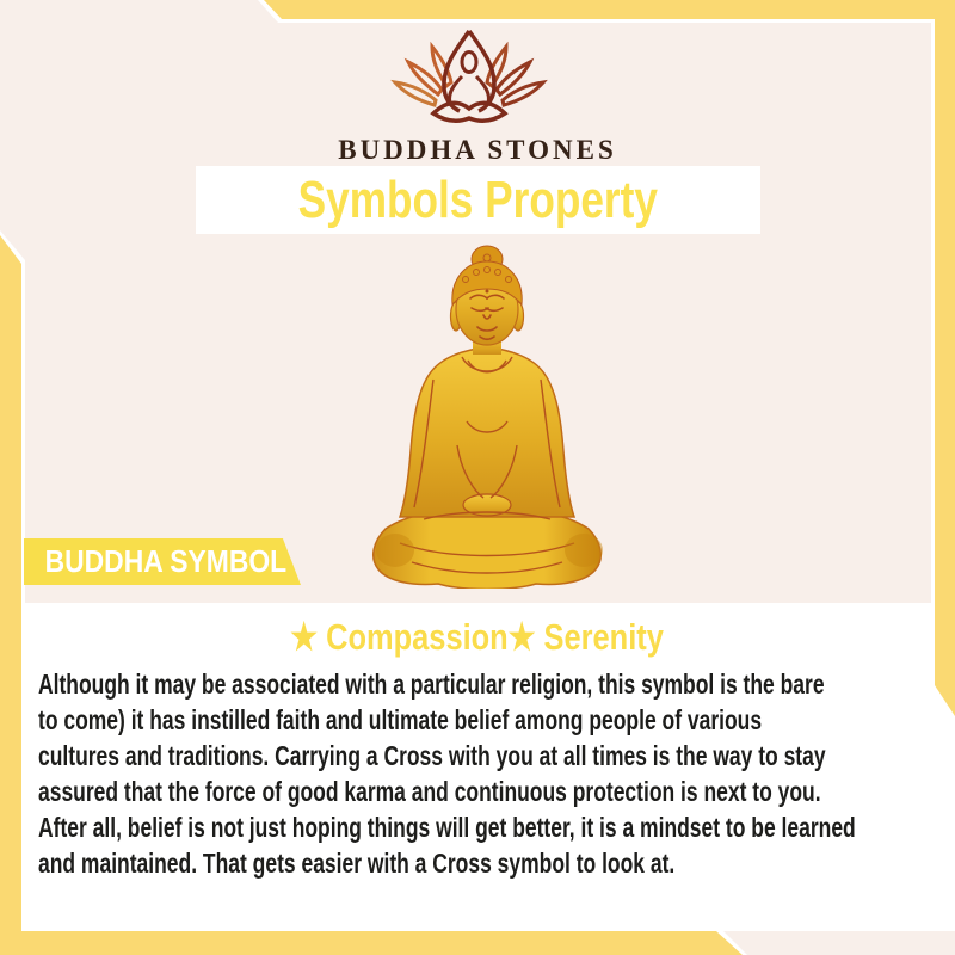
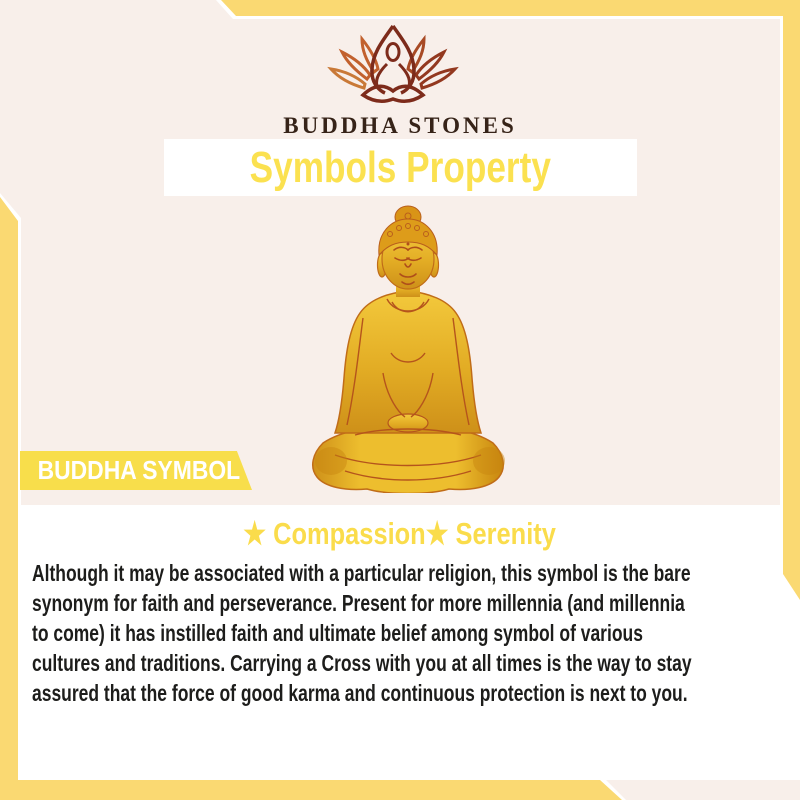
  BUDDHA STONES
  Symbols Property
  BUDDHA SYMBOL
  ★ Compassion★ Serenity
  Although it may be associated with a particular religion, this symbol is the bare
+ synonym for faith and perseverance. Present for more millennia (and millennia
- to come) it has instilled faith and ultimate belief among people of various
+ to come) it has instilled faith and ultimate belief among symbol of various
  cultures and traditions. Carrying a Cross with you at all times is the way to stay
  assured that the force of good karma and continuous protection is next to you.
- After all, belief is not just hoping things will get better, it is a mindset to be learned
- and maintained. That gets easier with a Cross symbol to look at.
